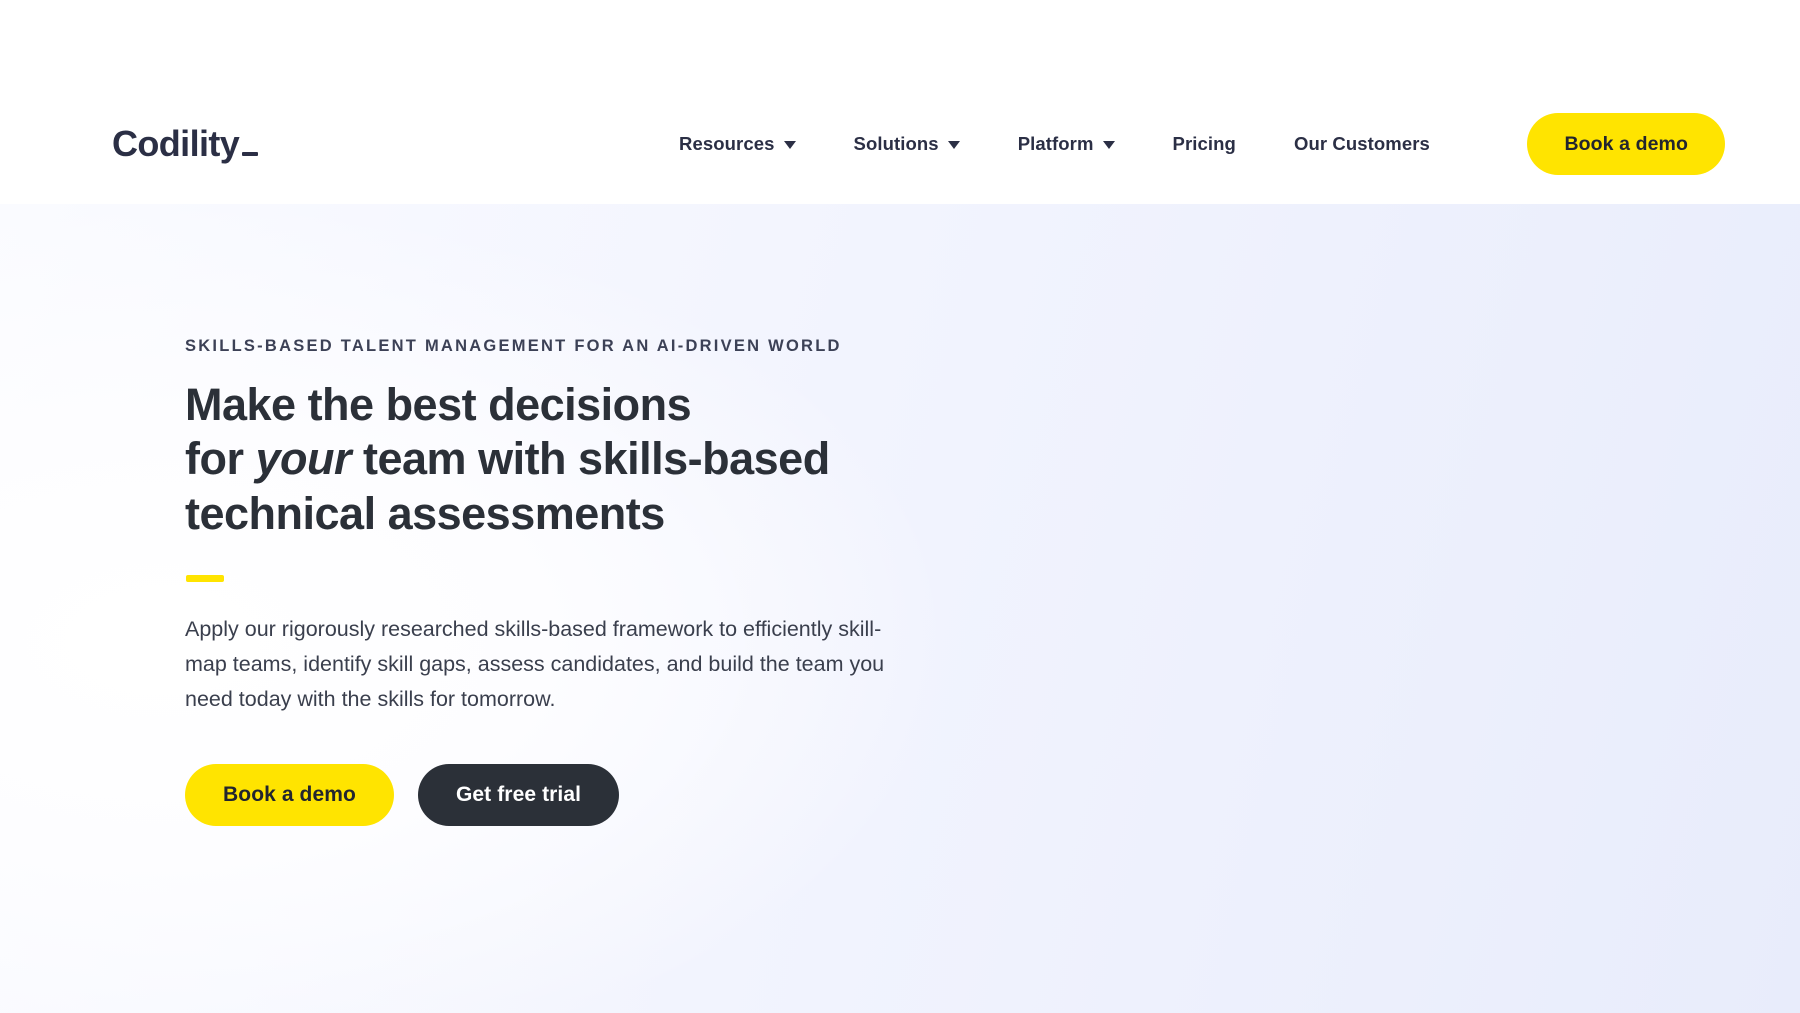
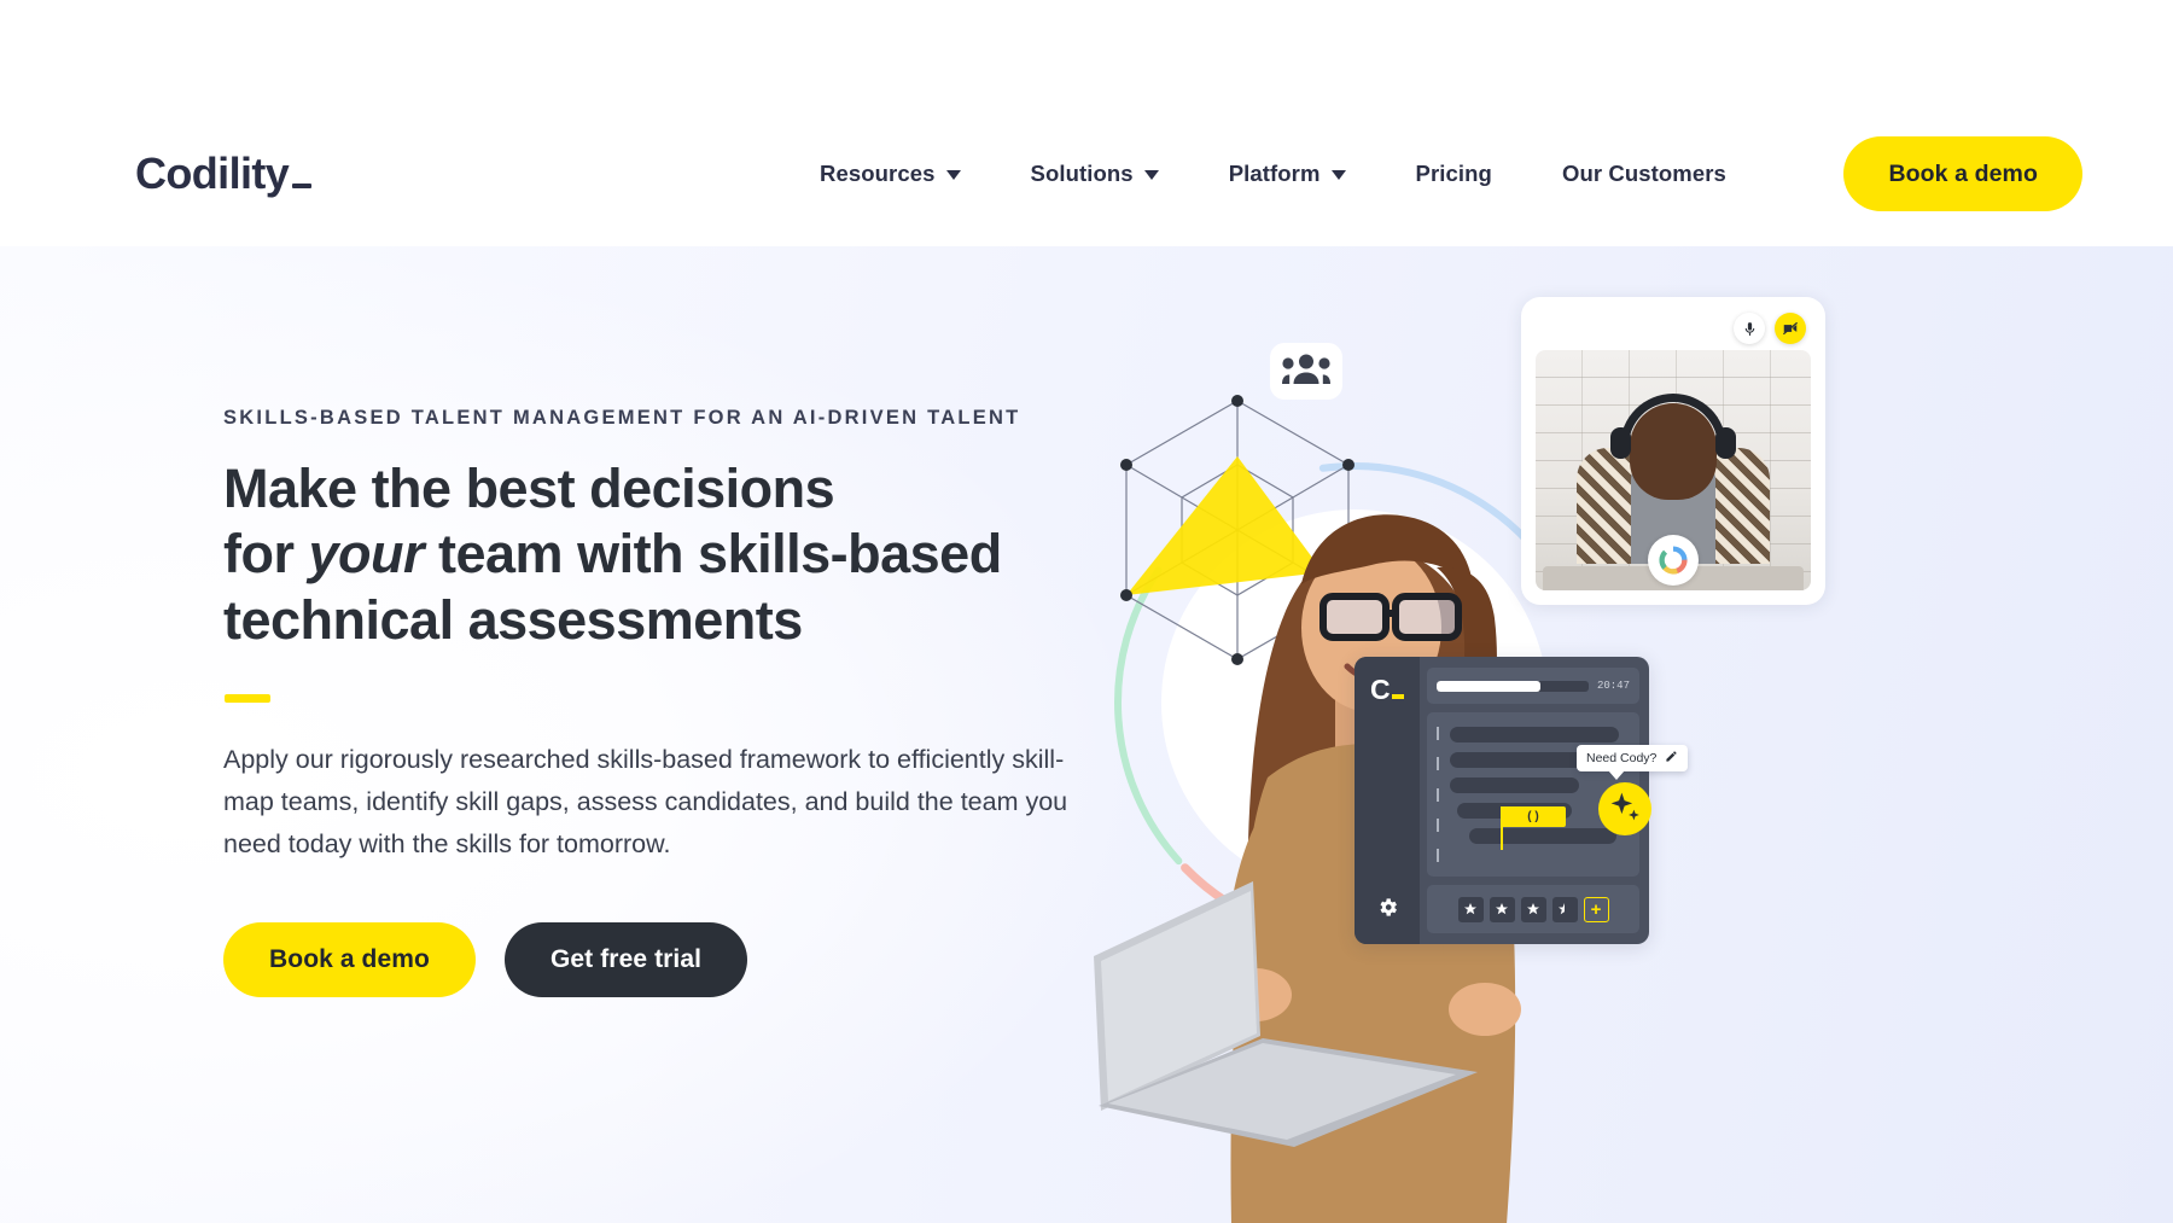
  Codility
  Resources
  Solutions
  Platform
  Pricing
  Our Customers
  Book a demo
- SKILLS-BASED TALENT MANAGEMENT FOR AN AI-DRIVEN WORLD
+ SKILLS-BASED TALENT MANAGEMENT FOR AN AI-DRIVEN TALENT
  Make the best decisions
  for your team with skills-based
  technical assessments
  Apply our rigorously researched skills-based framework to efficiently skill-map teams, identify skill gaps, assess candidates, and build the team you need today with the skills for tomorrow.
  Book a demo
  Get free trial
+ C
+ 20:47
+ ( )
+ +
+ Need Cody?
